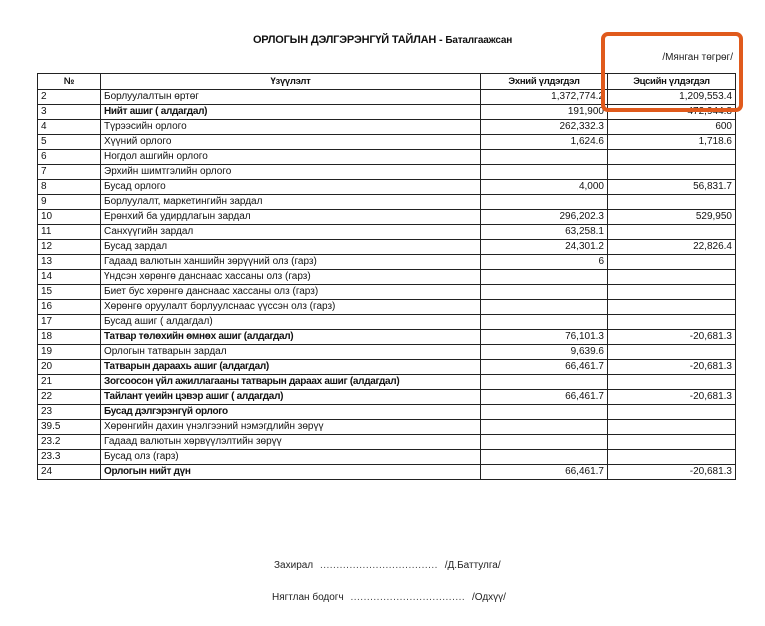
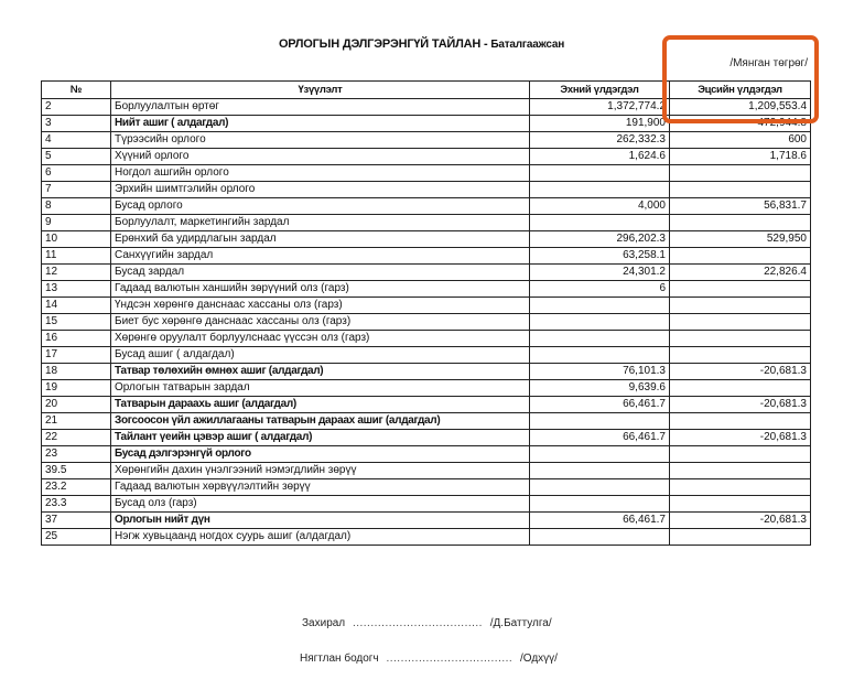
  ОРЛОГЫН ДЭЛГЭРЭНГҮЙ ТАЙЛАН - Баталгаажсан
  /Мянган төгрөг/
  №	Үзүүлэлт	Эхний үлдэгдэл	Эцсийн үлдэгдэл
  2	Борлуулалтын өртөг	1,372,774.2	1,209,553.4
  3	Нийт ашиг ( алдагдал)	191,900	472,944.8
  4	Түрээсийн орлого	262,332.3	600
  5	Хүүний орлого	1,624.6	1,718.6
  6	Ногдол ашгийн орлого
  7	Эрхийн шимтгэлийн орлого
  8	Бусад орлого	4,000	56,831.7
  9	Борлуулалт, маркетингийн зардал
  10	Ерөнхий ба удирдлагын зардал	296,202.3	529,950
  11	Санхүүгийн зардал	63,258.1
  12	Бусад зардал	24,301.2	22,826.4
  13	Гадаад валютын ханшийн зөрүүний олз (гарз)	6
  14	Үндсэн хөрөнгө данснаас хассаны олз (гарз)
  15	Биет бус хөрөнгө данснаас хассаны олз (гарз)
  16	Хөрөнгө оруулалт борлуулснаас үүссэн олз (гарз)
  17	Бусад ашиг ( алдагдал)
  18	Татвар төлөхийн өмнөх ашиг (алдагдал)	76,101.3	-20,681.3
  19	Орлогын татварын зардал	9,639.6
  20	Татварын дараахь ашиг (алдагдал)	66,461.7	-20,681.3
  21	Зогсоосон үйл ажиллагааны татварын дараах ашиг (алдагдал)
  22	Тайлант үеийн цэвэр ашиг ( алдагдал)	66,461.7	-20,681.3
  23	Бусад дэлгэрэнгүй орлого
  39.5	Хөрөнгийн дахин үнэлгээний нэмэгдлийн зөрүү
  23.2	Гадаад валютын хөрвүүлэлтийн зөрүү
  23.3	Бусад олз (гарз)
- 24	Орлогын нийт дүн	66,461.7	-20,681.3
+ 37	Орлогын нийт дүн	66,461.7	-20,681.3
+ 25	Нэгж хувьцаанд ногдох суурь ашиг (алдагдал)
  Захирал .................................... /Д.Баттулга/
  Нягтлан бодогч ................................... /Одхүү/
